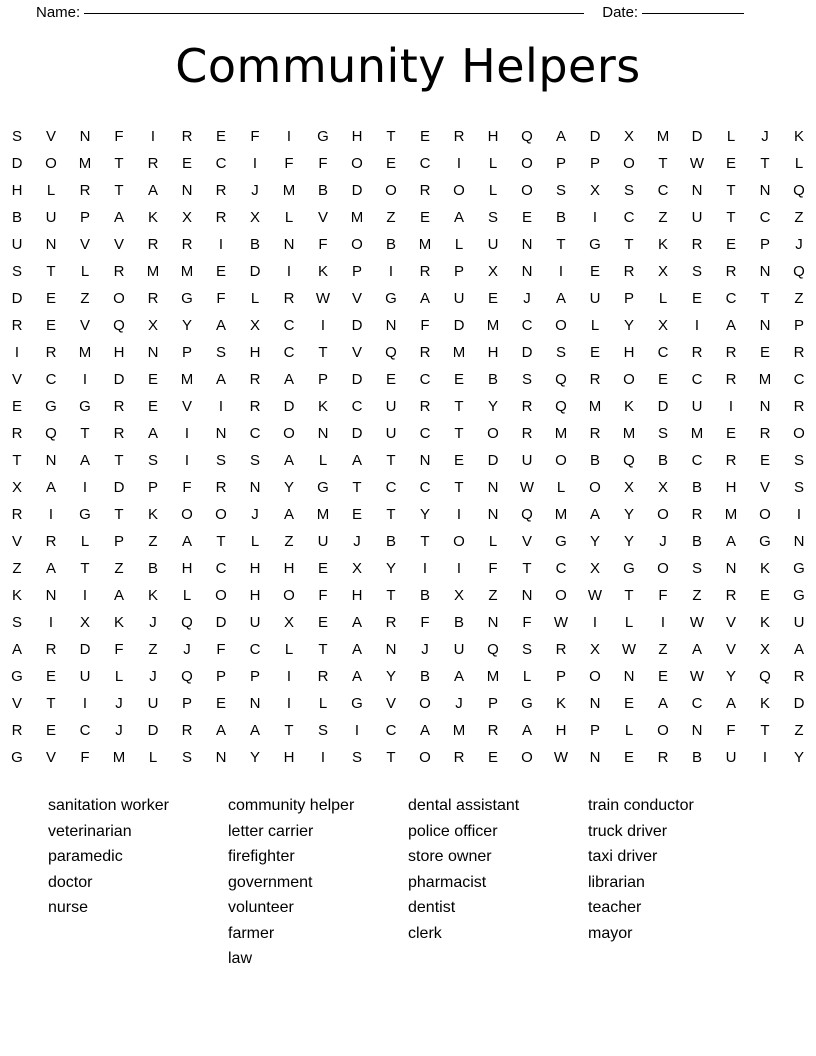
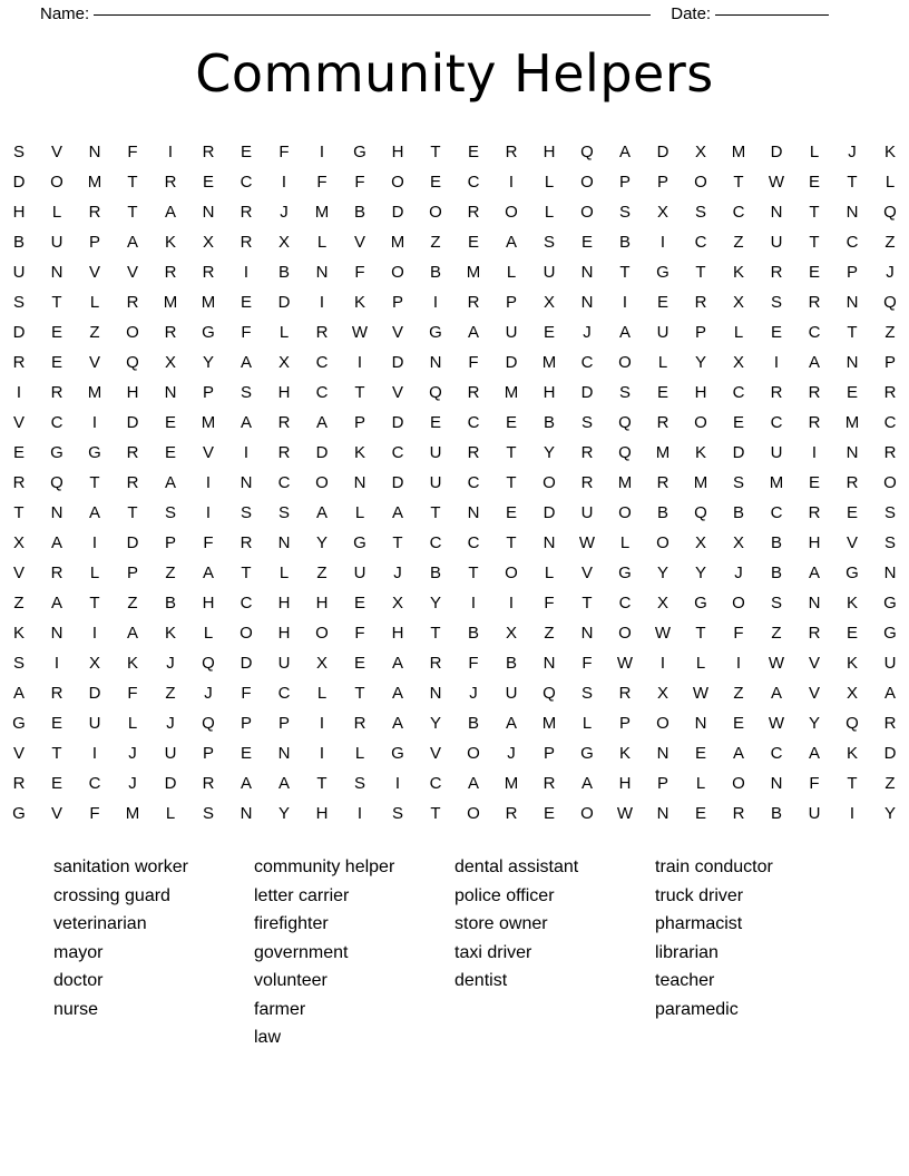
  Name:
  Date:
  Community Helpers
  S	V	N	F	I	R	E	F	I	G	H	T	E	R	H	Q	A	D	X	M	D	L	J	K
  D	O	M	T	R	E	C	I	F	F	O	E	C	I	L	O	P	P	O	T	W	E	T	L
  H	L	R	T	A	N	R	J	M	B	D	O	R	O	L	O	S	X	S	C	N	T	N	Q
  B	U	P	A	K	X	R	X	L	V	M	Z	E	A	S	E	B	I	C	Z	U	T	C	Z
  U	N	V	V	R	R	I	B	N	F	O	B	M	L	U	N	T	G	T	K	R	E	P	J
  S	T	L	R	M	M	E	D	I	K	P	I	R	P	X	N	I	E	R	X	S	R	N	Q
  D	E	Z	O	R	G	F	L	R	W	V	G	A	U	E	J	A	U	P	L	E	C	T	Z
  R	E	V	Q	X	Y	A	X	C	I	D	N	F	D	M	C	O	L	Y	X	I	A	N	P
  I	R	M	H	N	P	S	H	C	T	V	Q	R	M	H	D	S	E	H	C	R	R	E	R
  V	C	I	D	E	M	A	R	A	P	D	E	C	E	B	S	Q	R	O	E	C	R	M	C
  E	G	G	R	E	V	I	R	D	K	C	U	R	T	Y	R	Q	M	K	D	U	I	N	R
  R	Q	T	R	A	I	N	C	O	N	D	U	C	T	O	R	M	R	M	S	M	E	R	O
  T	N	A	T	S	I	S	S	A	L	A	T	N	E	D	U	O	B	Q	B	C	R	E	S
  X	A	I	D	P	F	R	N	Y	G	T	C	C	T	N	W	L	O	X	X	B	H	V	S
- R	I	G	T	K	O	O	J	A	M	E	T	Y	I	N	Q	M	A	Y	O	R	M	O	I
  V	R	L	P	Z	A	T	L	Z	U	J	B	T	O	L	V	G	Y	Y	J	B	A	G	N
  Z	A	T	Z	B	H	C	H	H	E	X	Y	I	I	F	T	C	X	G	O	S	N	K	G
  K	N	I	A	K	L	O	H	O	F	H	T	B	X	Z	N	O	W	T	F	Z	R	E	G
  S	I	X	K	J	Q	D	U	X	E	A	R	F	B	N	F	W	I	L	I	W	V	K	U
  A	R	D	F	Z	J	F	C	L	T	A	N	J	U	Q	S	R	X	W	Z	A	V	X	A
  G	E	U	L	J	Q	P	P	I	R	A	Y	B	A	M	L	P	O	N	E	W	Y	Q	R
  V	T	I	J	U	P	E	N	I	L	G	V	O	J	P	G	K	N	E	A	C	A	K	D
  R	E	C	J	D	R	A	A	T	S	I	C	A	M	R	A	H	P	L	O	N	F	T	Z
  G	V	F	M	L	S	N	Y	H	I	S	T	O	R	E	O	W	N	E	R	B	U	I	Y
  sanitation worker
+ crossing guard
  veterinarian
- paramedic
+ mayor
  doctor
  nurse
  community helper
  letter carrier
  firefighter
  government
  volunteer
  farmer
  law
  dental assistant
  police officer
  store owner
- pharmacist
+ taxi driver
  dentist
- clerk
  train conductor
  truck driver
- taxi driver
+ pharmacist
  librarian
  teacher
- mayor
+ paramedic
